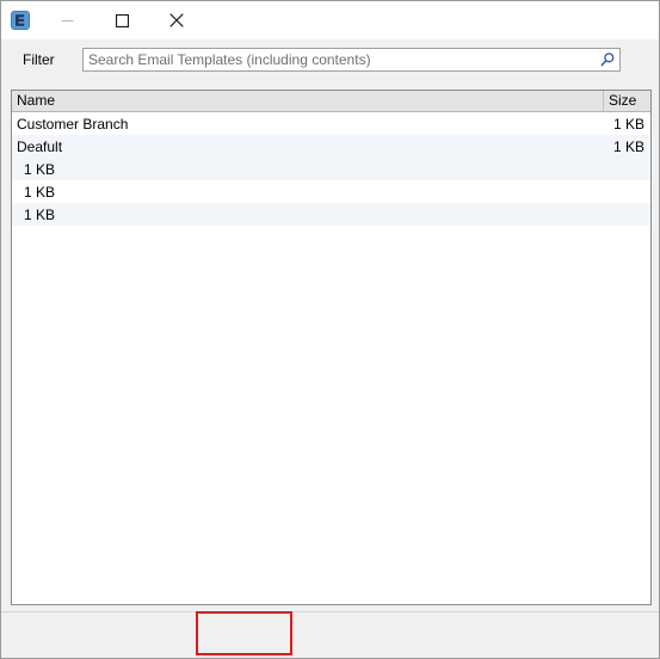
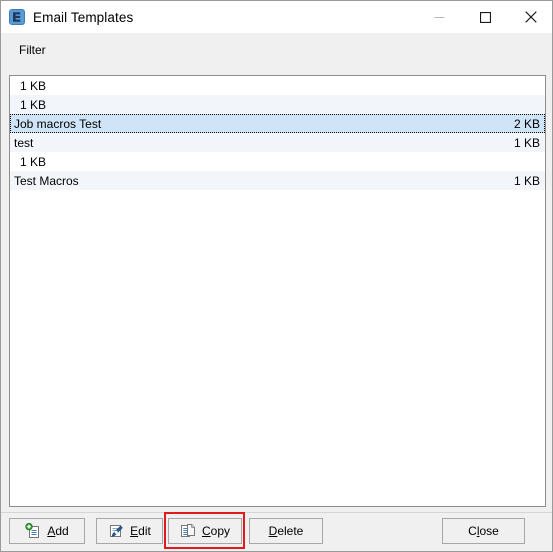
+ Email Templates
  Filter
- Search Email Templates (including contents)
- Name
- Size
- Customer Branch
  1 KB
- Deafult
  1 KB
+ Job macros Test
+ 2 KB
+ test
  1 KB
  1 KB
+ Test Macros
  1 KB
+ Add
+ Edit
+ Copy
+ Delete
+ Close
